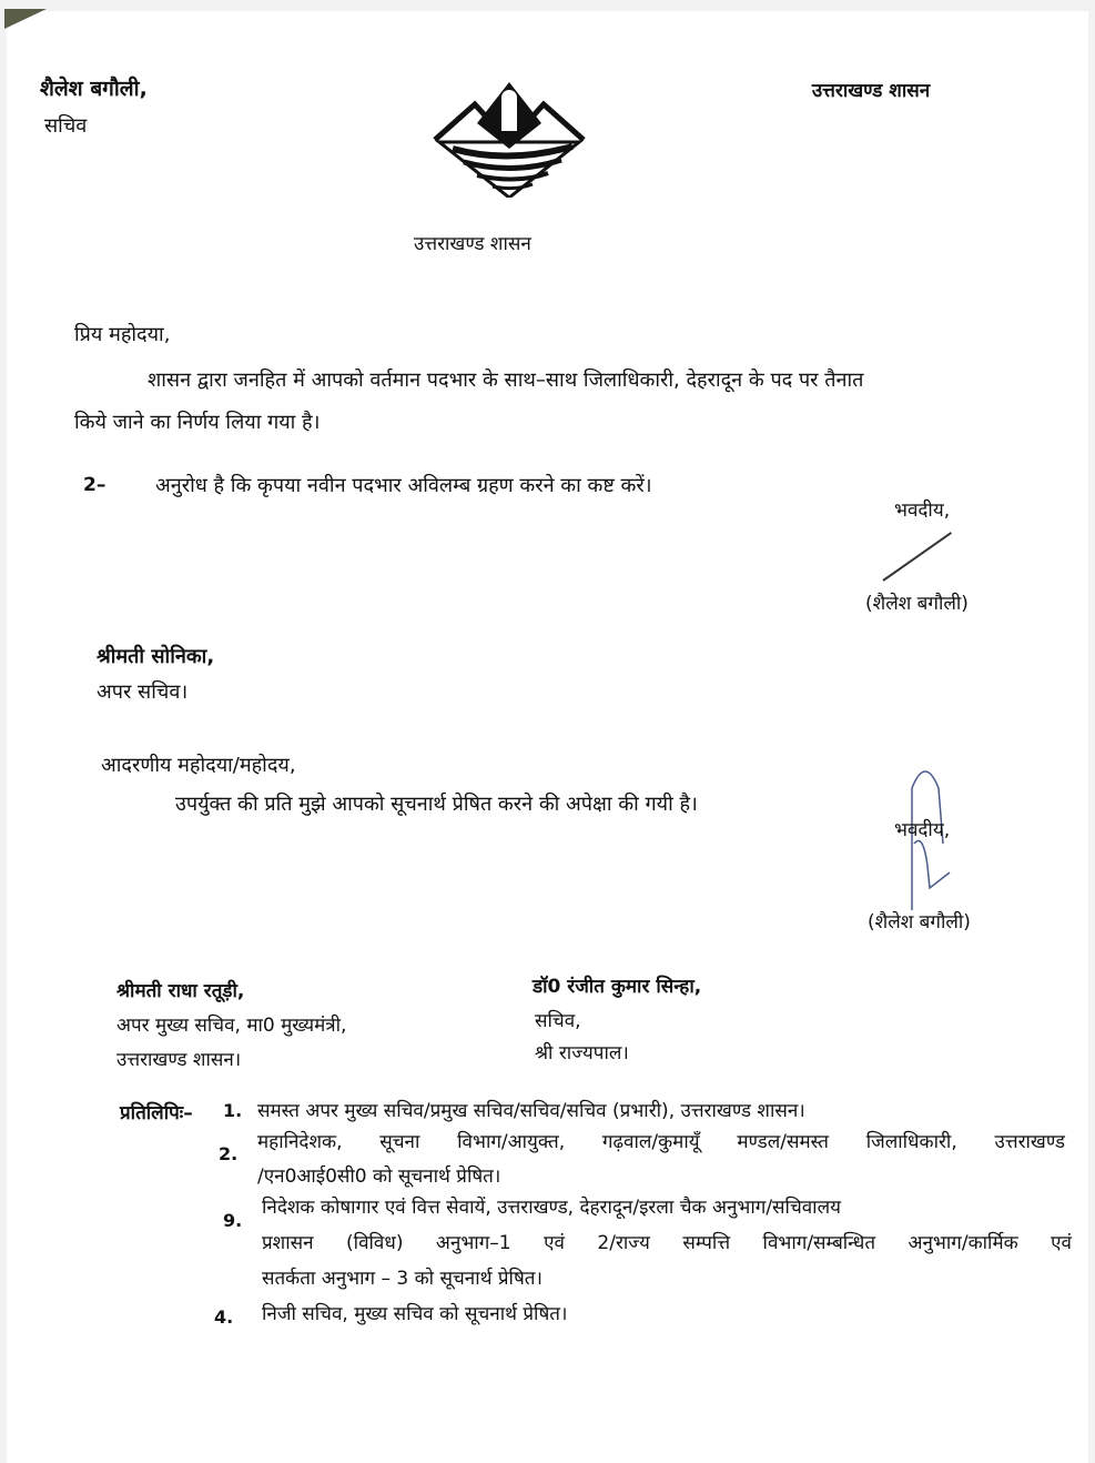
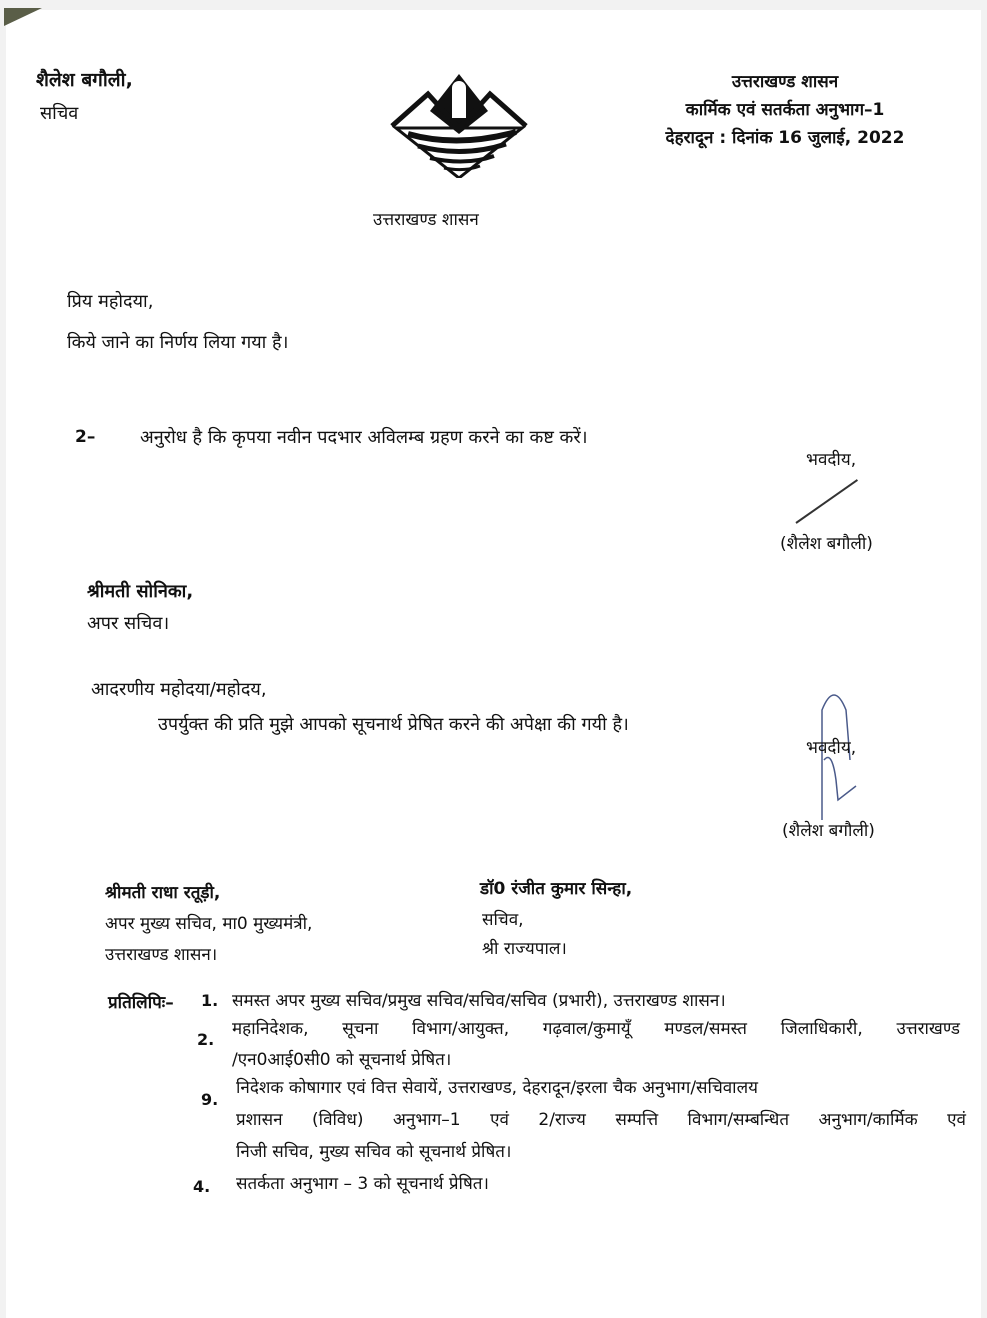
  शैलेश बगौली,
  सचिव
  उत्तराखण्ड शासन
  उत्तराखण्ड शासन
+ कार्मिक एवं सतर्कता अनुभाग–1
+ देहरादून : दिनांक 16 जुलाई, 2022
  प्रिय महोदया,
- शासन द्वारा जनहित में आपको वर्तमान पदभार के साथ–साथ जिलाधिकारी, देहरादून के पद पर तैनात
  किये जाने का निर्णय लिया गया है।
  2–
  अनुरोध है कि कृपया नवीन पदभार अविलम्ब ग्रहण करने का कष्ट करें।
  भवदीय,
  (शैलेश बगौली)
  श्रीमती सोनिका,
  अपर सचिव।
  आदरणीय महोदया/महोदय,
  उपर्युक्त की प्रति मुझे आपको सूचनार्थ प्रेषित करने की अपेक्षा की गयी है।
  भवदीय,
  (शैलेश बगौली)
  श्रीमती राधा रतूड़ी,
  अपर मुख्य सचिव, मा0 मुख्यमंत्री,
  उत्तराखण्ड शासन।
  डॉ0 रंजीत कुमार सिन्हा,
  सचिव,
  श्री राज्यपाल।
  प्रतिलिपिः–
  1.
  समस्त अपर मुख्य सचिव/प्रमुख सचिव/सचिव/सचिव (प्रभारी), उत्तराखण्ड शासन।
  2.
  महानिदेशक, सूचना विभाग/आयुक्त, गढ़वाल/कुमायूँ मण्डल/समस्त जिलाधिकारी, उत्तराखण्ड
  /एन0आई0सी0 को सूचनार्थ प्रेषित।
  9.
  निदेशक कोषागार एवं वित्त सेवायें, उत्तराखण्ड, देहरादून/इरला चैक अनुभाग/सचिवालय
  प्रशासन (विविध) अनुभाग–1 एवं 2/राज्य सम्पत्ति विभाग/सम्बन्धित अनुभाग/कार्मिक एवं
- सतर्कता अनुभाग – 3 को सूचनार्थ प्रेषित।
+ निजी सचिव, मुख्य सचिव को सूचनार्थ प्रेषित।
  4.
- निजी सचिव, मुख्य सचिव को सूचनार्थ प्रेषित।
+ सतर्कता अनुभाग – 3 को सूचनार्थ प्रेषित।
